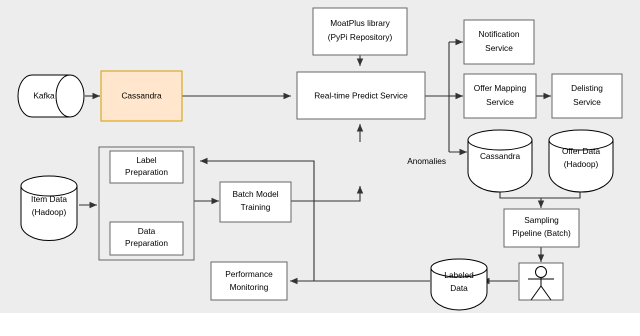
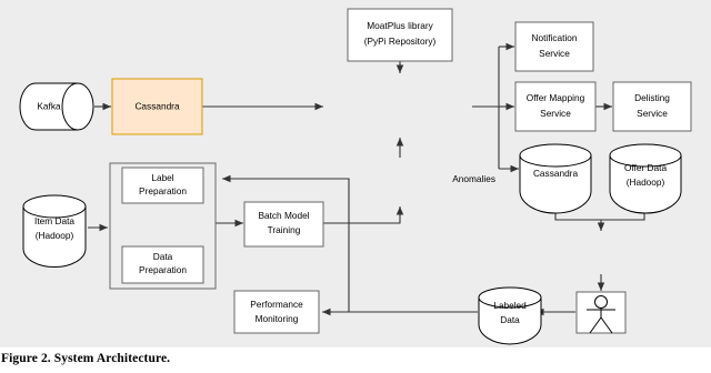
  Kafka
  Cassandra
  MoatPlus library
  (PyPi Repository)
- Real-time Predict Service
  Notification
  Service
  Offer Mapping
  Service
  Delisting
  Service
  Anomalies
  Cassandra
  Offer Data
  (Hadoop)
- Sampling
- Pipeline (Batch)
  Labeled
  Data
  Item Data
  (Hadoop)
  Label
  Preparation
  Data
  Preparation
  Batch Model
  Training
  Performance
  Monitoring
+ Figure 2. System Architecture.
